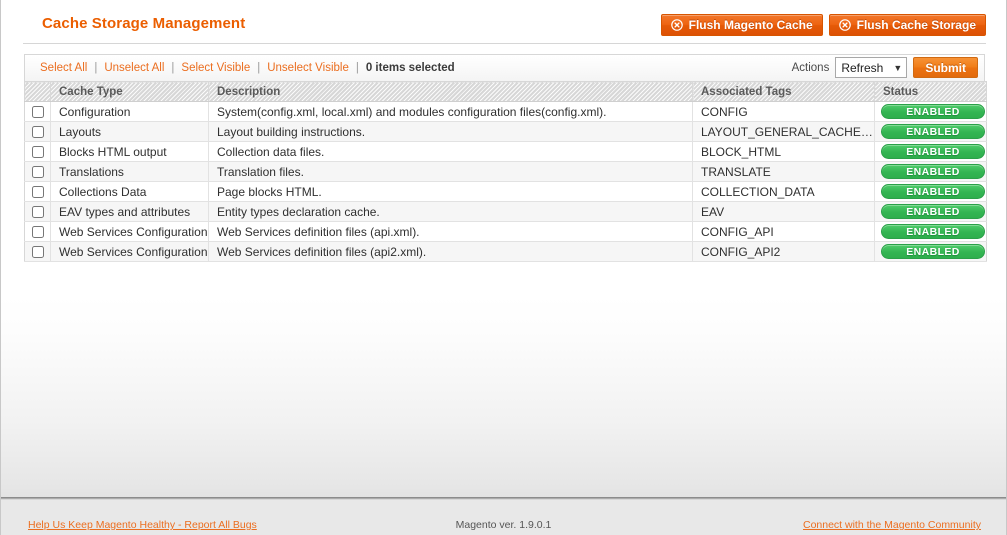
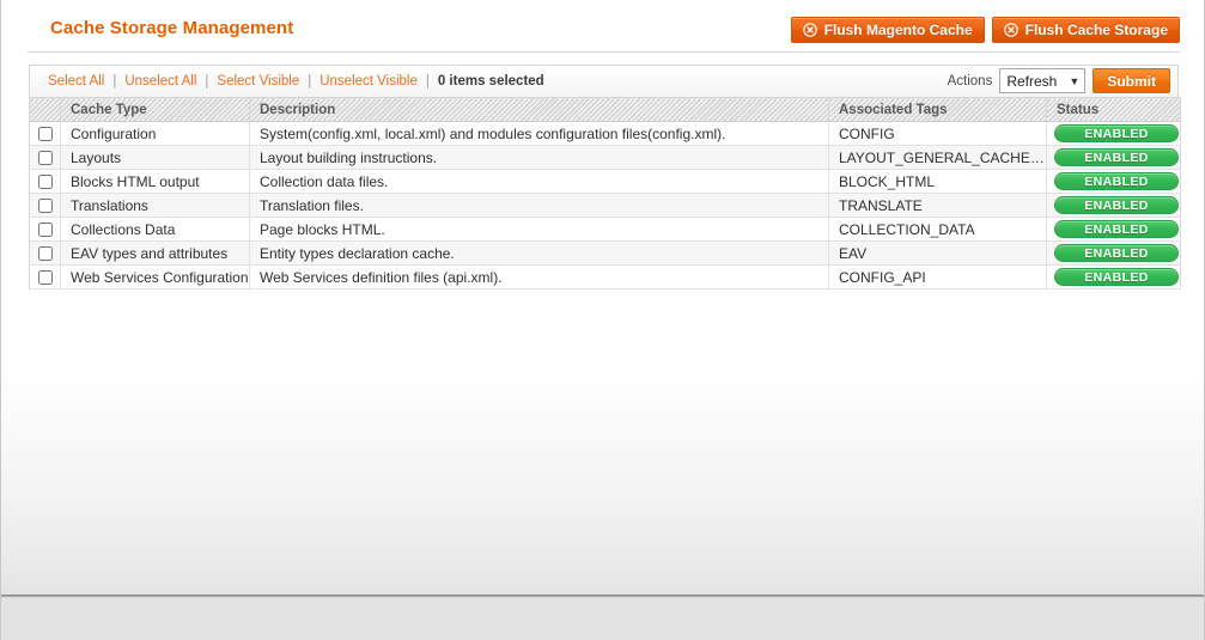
  Cache Storage Management
  Flush Magento Cache
  Flush Cache Storage
  Select All
  |
  Unselect All
  |
  Select Visible
  |
  Unselect Visible
  |
  0 items selected
  Actions
  Refresh
  ▼
  Submit
  	Cache Type	Description	Associated Tags	Status
  	Configuration	System(config.xml, local.xml) and modules configuration files(config.xml).	CONFIG	ENABLED
  	Layouts	Layout building instructions.	LAYOUT_GENERAL_CACHE_T	ENABLED
  	Blocks HTML output	Collection data files.	BLOCK_HTML	ENABLED
  	Translations	Translation files.	TRANSLATE	ENABLED
  	Collections Data	Page blocks HTML.	COLLECTION_DATA	ENABLED
  	EAV types and attributes	Entity types declaration cache.	EAV	ENABLED
  	Web Services Configuration	Web Services definition files (api.xml).	CONFIG_API	ENABLED
- 	Web Services Configuration	Web Services definition files (api2.xml).	CONFIG_API2	ENABLED
- Help Us Keep Magento Healthy - Report All Bugs
- Magento ver. 1.9.0.1
- Connect with the Magento Community
